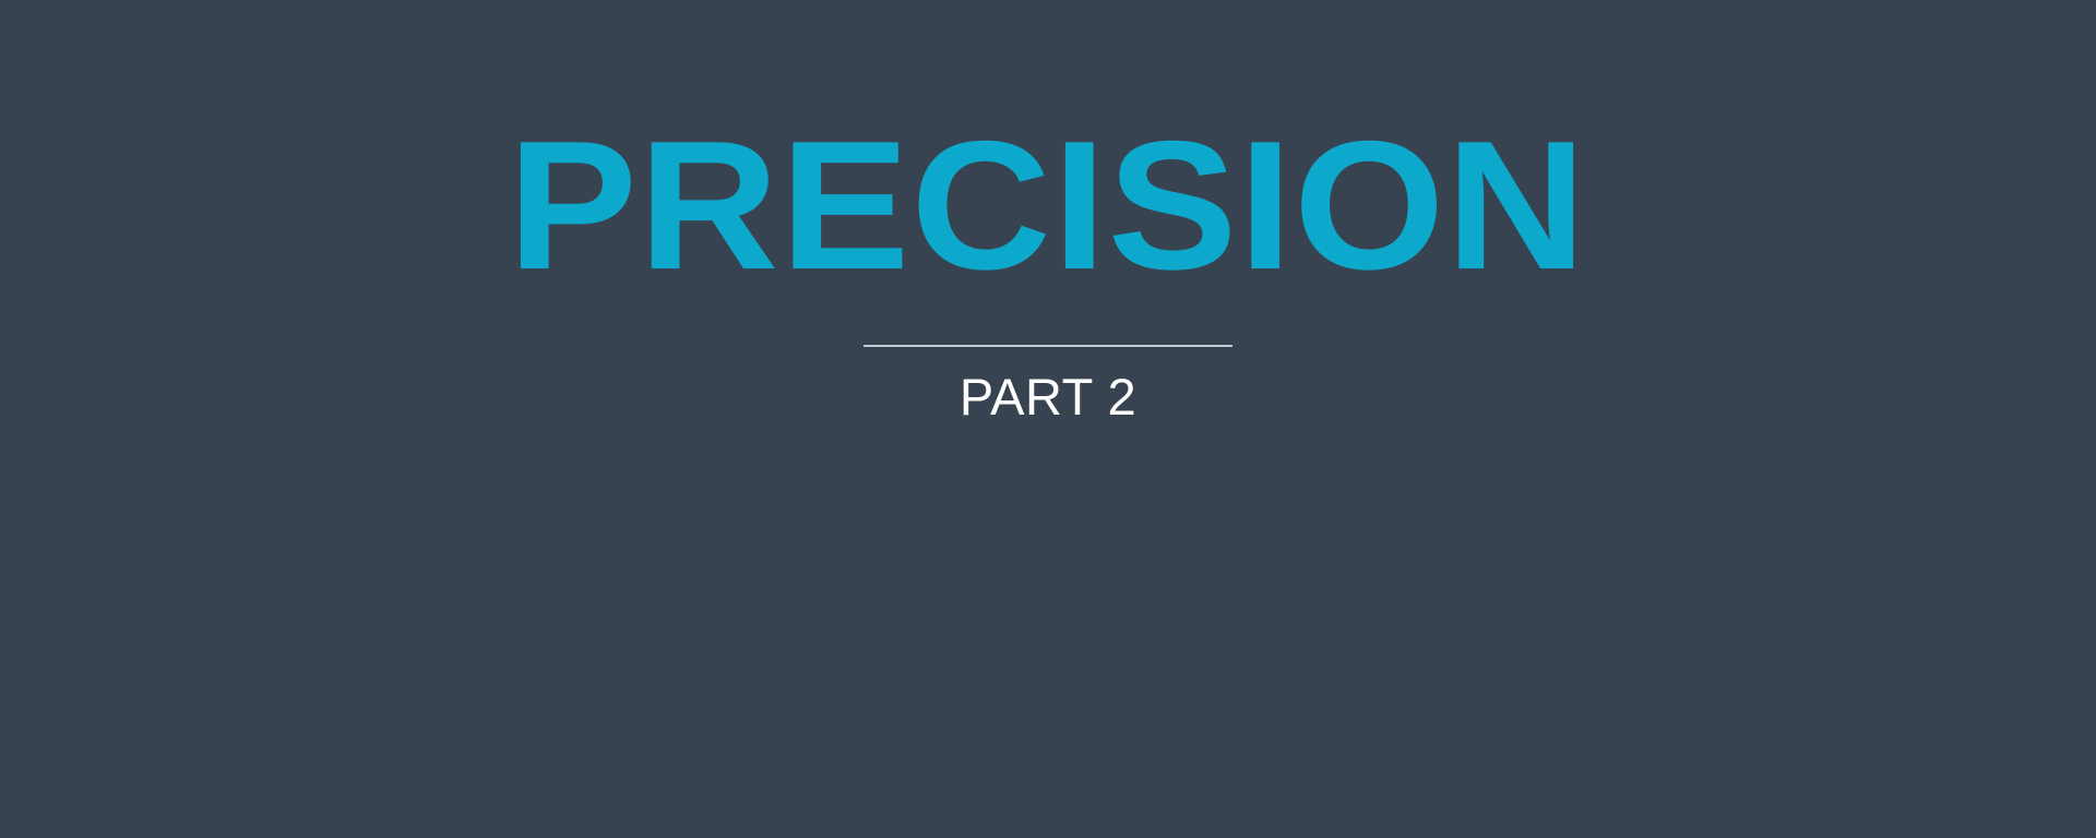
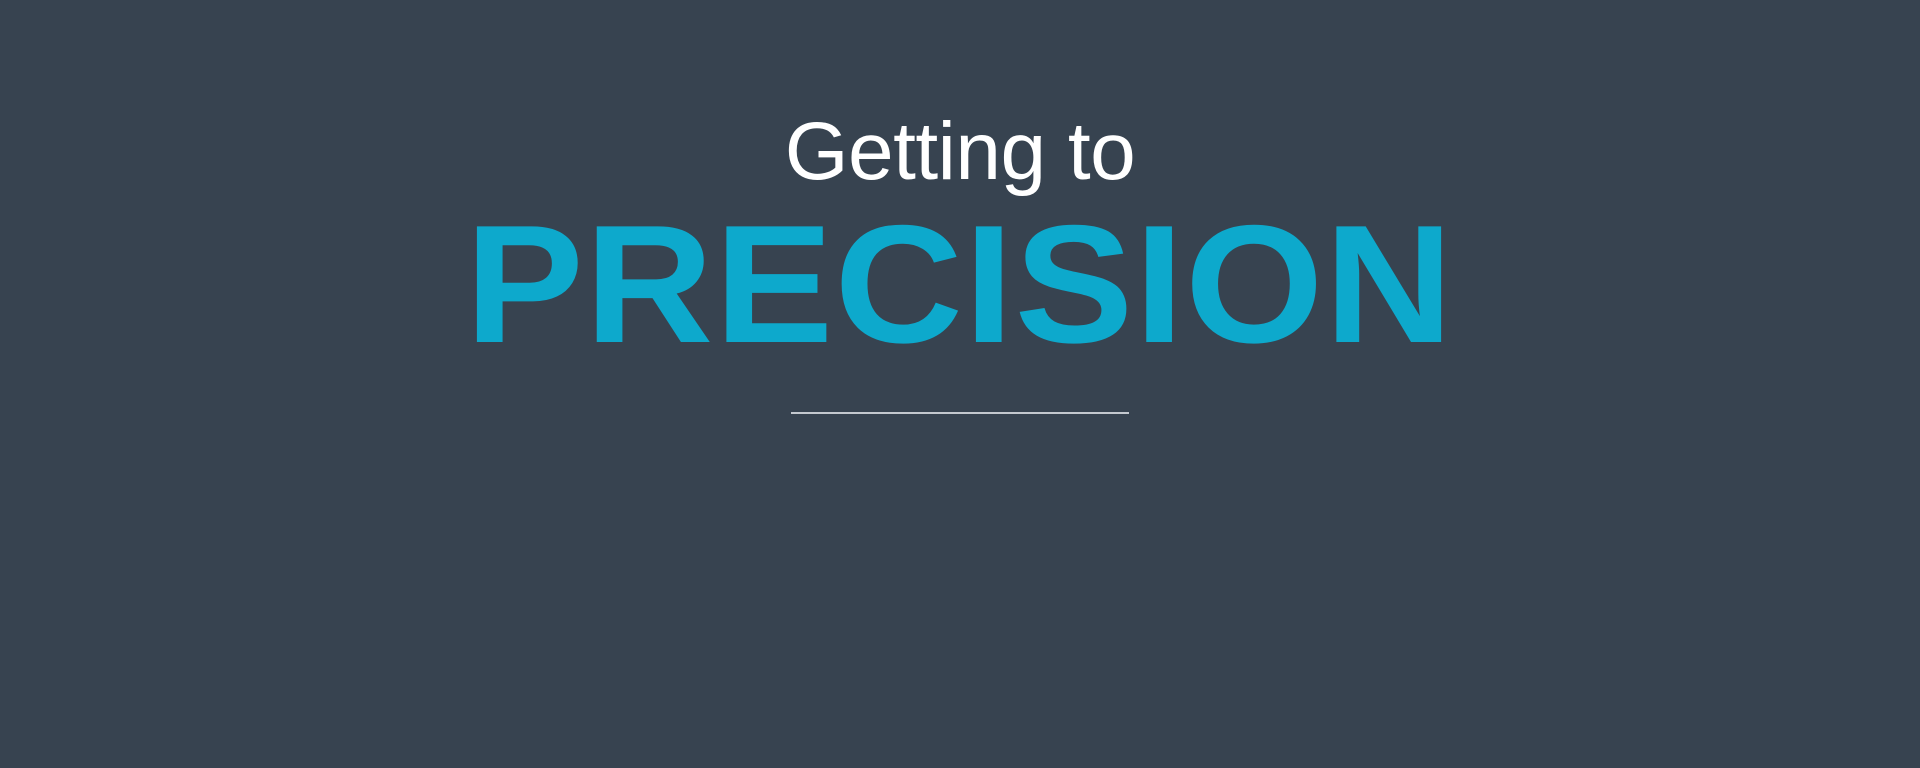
+ Getting to
  PRECISION
- PART 2
